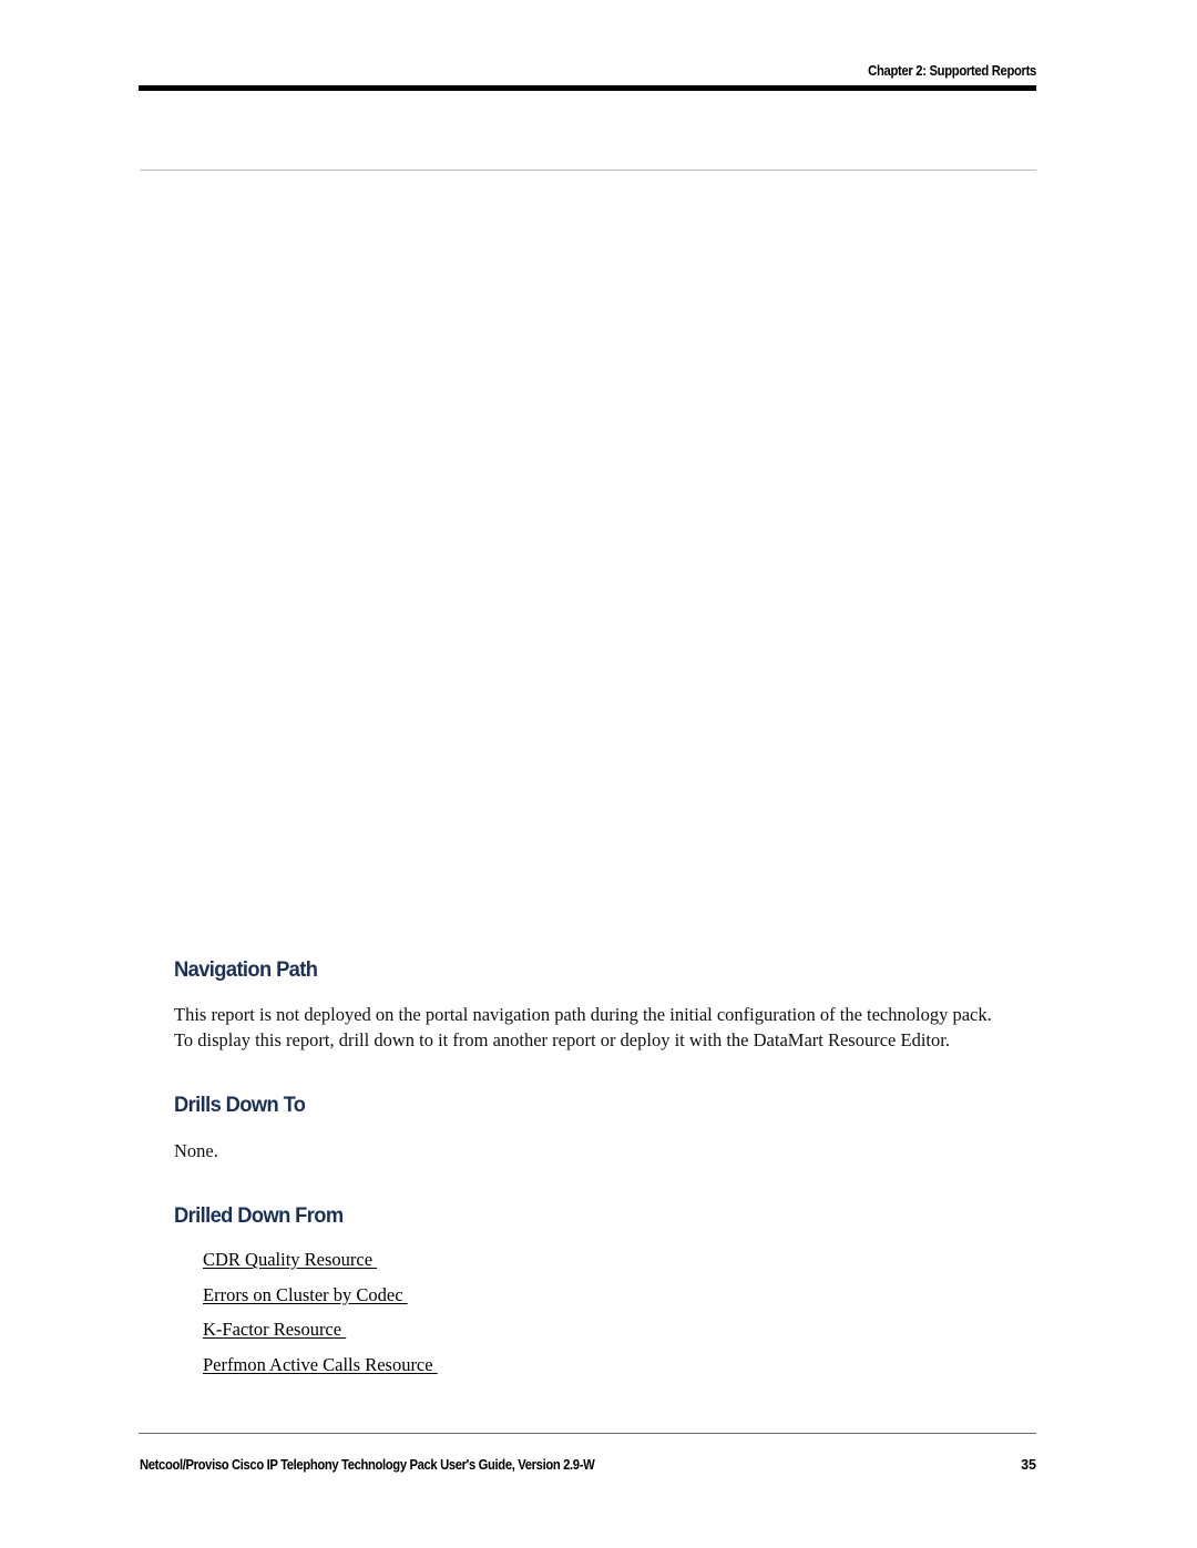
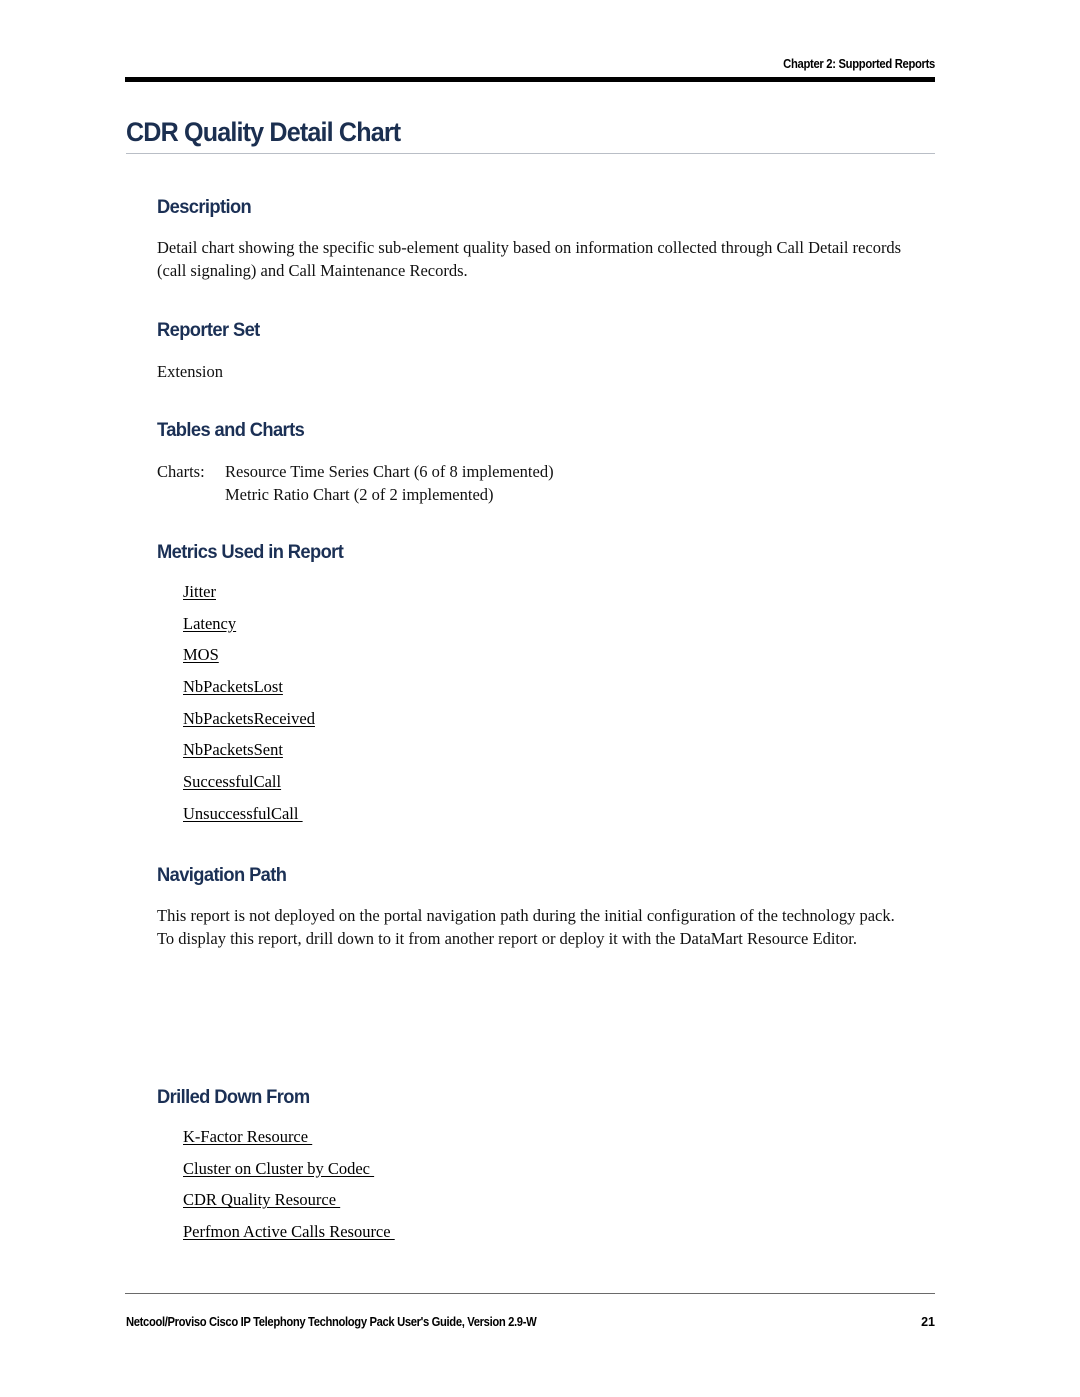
  Chapter 2: Supported Reports
+ CDR Quality Detail Chart
+ Description
+ Detail chart showing the specific sub-element quality based on information collected through Call Detail records
+ (call signaling) and Call Maintenance Records.
+ Reporter Set
+ Extension
+ Tables and Charts
+ Charts:
+ Resource Time Series Chart (6 of 8 implemented)
+ Metric Ratio Chart (2 of 2 implemented)
+ Metrics Used in Report
+ Jitter
+ Latency
+ MOS
+ NbPacketsLost
+ NbPacketsReceived
+ NbPacketsSent
+ SuccessfulCall
+ UnsuccessfulCall
  Navigation Path
  This report is not deployed on the portal navigation path during the initial configuration of the technology pack.
  To display this report, drill down to it from another report or deploy it with the DataMart Resource Editor.
- Drills Down To
- None.
  Drilled Down From
- CDR Quality Resource
+ K-Factor Resource
- Errors on Cluster by Codec
+ Cluster on Cluster by Codec
- K-Factor Resource
+ CDR Quality Resource
  Perfmon Active Calls Resource
  Netcool/Proviso Cisco IP Telephony Technology Pack User's Guide, Version 2.9-W
- 35
+ 21
